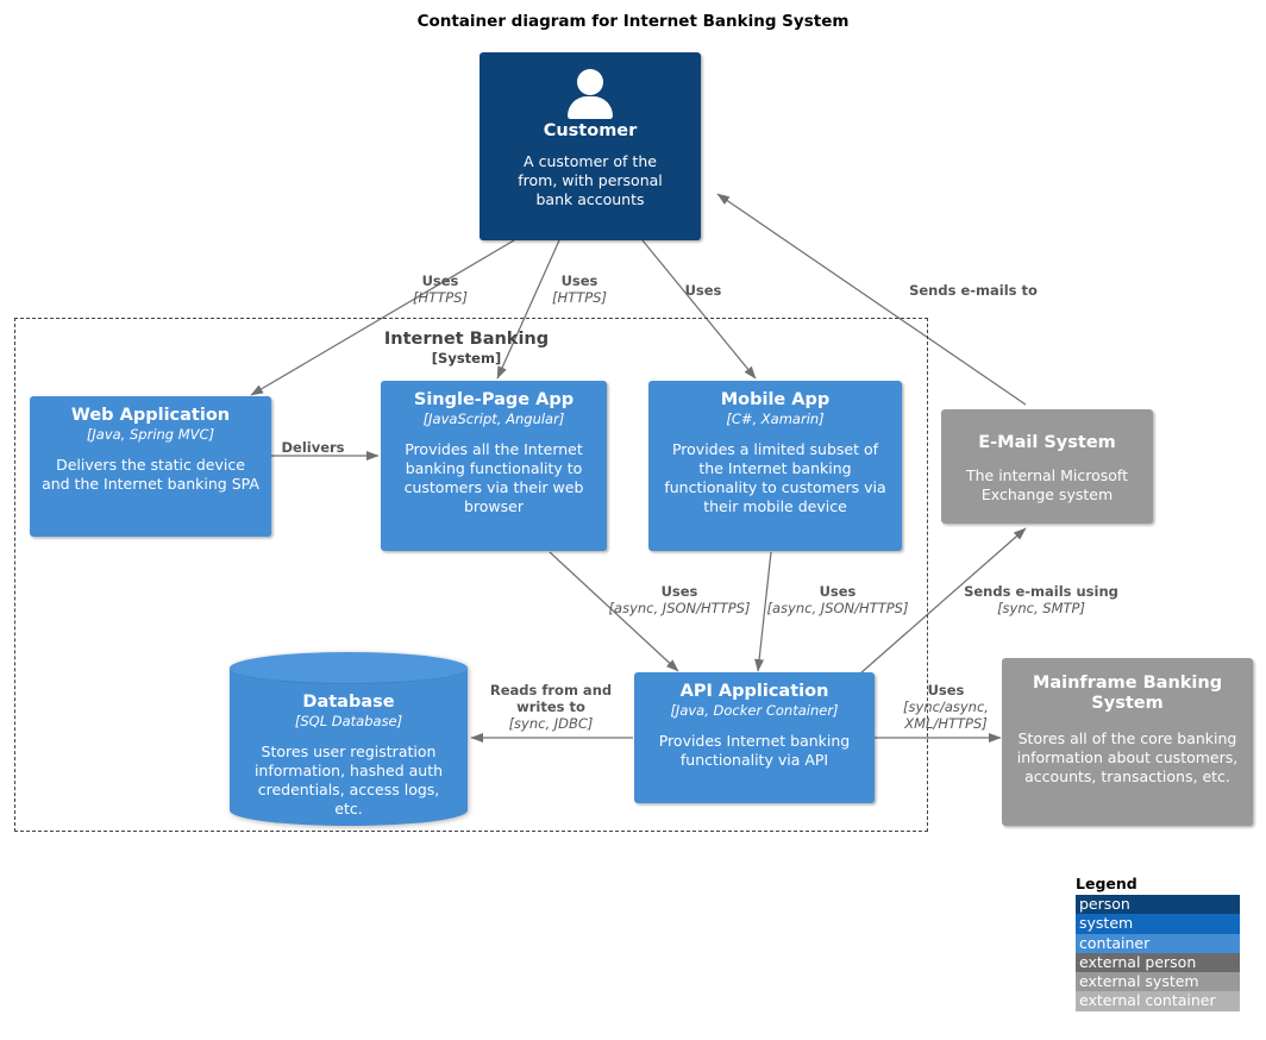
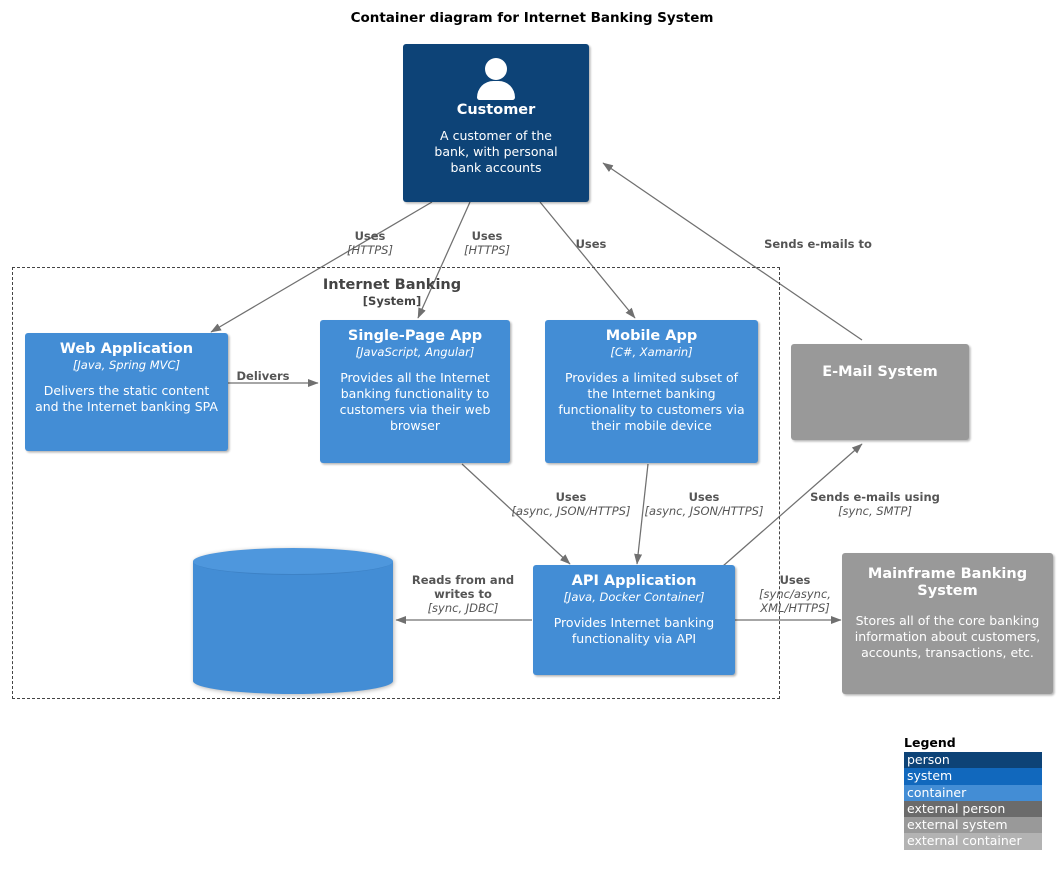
  Container diagram for Internet Banking System
  Internet Banking
  [System]
  Customer
- A customer of the from, with personal bank accounts
+ A customer of the bank, with personal bank accounts
  Web Application
  [Java, Spring MVC]
- Delivers the static device and the Internet banking SPA
+ Delivers the static content and the Internet banking SPA
  Single-Page App
  [JavaScript, Angular]
  Provides all the Internet banking functionality to customers via their web browser
  Mobile App
  [C#, Xamarin]
  Provides a limited subset of the Internet banking functionality to customers via their mobile device
  E-Mail System
- The internal Microsoft Exchange system
- Database
- [SQL Database]
- Stores user registration information, hashed auth credentials, access logs, etc.
  API Application
  [Java, Docker Container]
  Provides Internet banking functionality via API
  Mainframe Banking System
  Stores all of the core banking information about customers, accounts, transactions, etc.
  Uses
  [HTTPS]
  Uses
  [HTTPS]
  Uses
  Sends e-mails to
  Delivers
  Uses
  [async, JSON/HTTPS]
  Uses
  [async, JSON/HTTPS]
  Sends e-mails using
  [sync, SMTP]
  Reads from and writes to
  [sync, JDBC]
  Uses
  [sync/async,
  XML/HTTPS]
  Legend
  person
  system
  container
  external person
  external system
  external container
